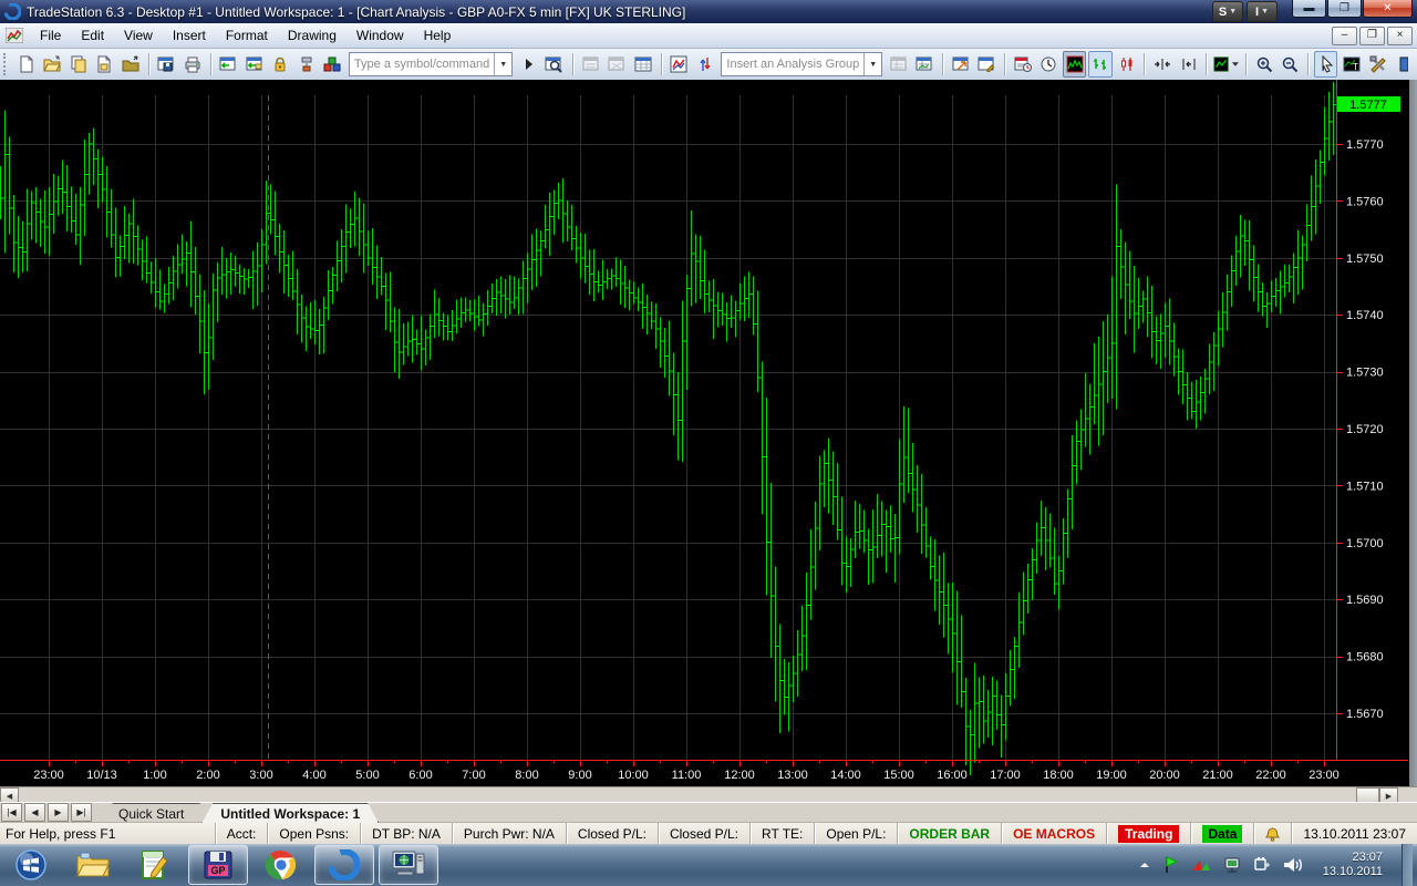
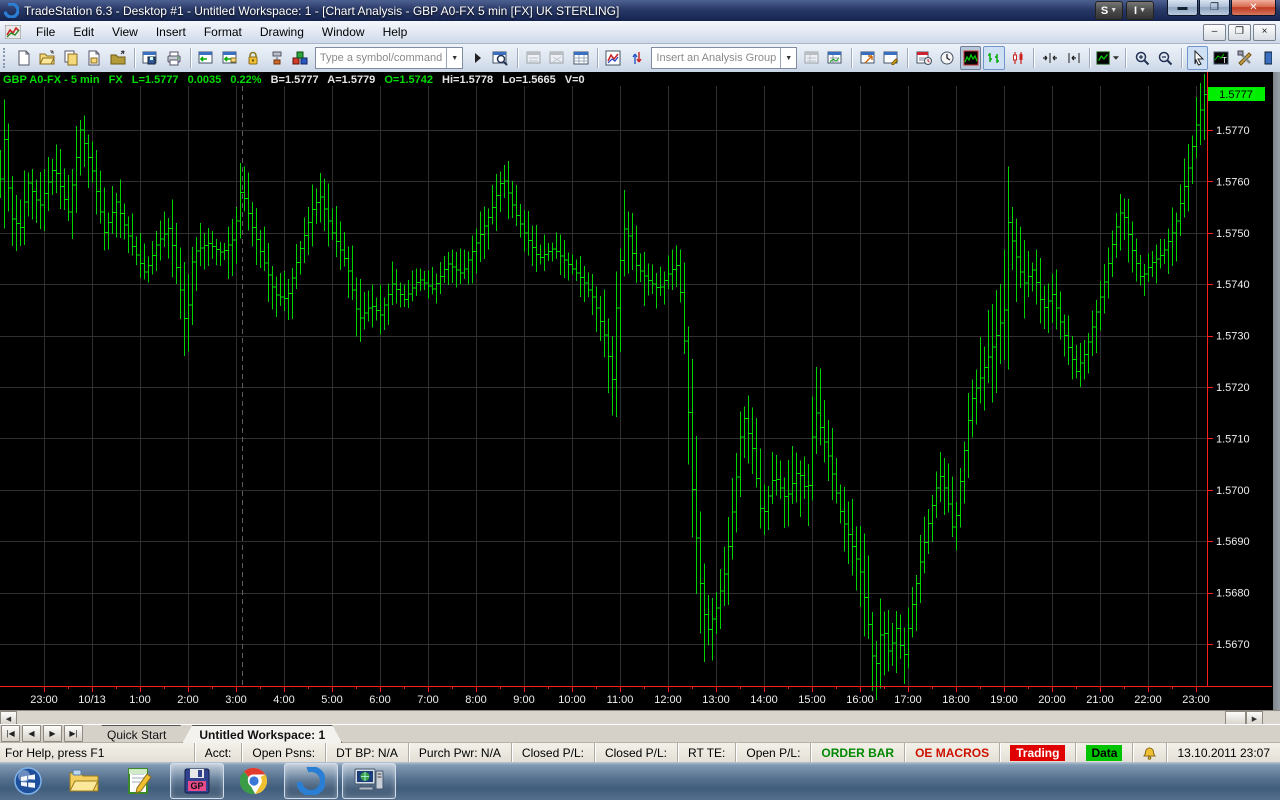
  TradeStation 6.3 - Desktop #1 - Untitled Workspace: 1 - [Chart Analysis - GBP A0-FX 5 min [FX] UK STERLING]
  S
  I
  ▬
  ❐
  ✕
  File Edit View Insert Format Drawing Window Help
  –
  ❐
  ×
  Type a symbol/command
  Insert an Analysis Group
  T
  1.5770
  1.5760
  1.5750
  1.5740
  1.5730
  1.5720
  1.5710
  1.5700
  1.5690
  1.5680
  1.5670
  1.5777
  23:00
  10/13
  1:00
  2:00
  3:00
  4:00
  5:00
  6:00
  7:00
  8:00
  9:00
  10:00
  11:00
  12:00
  13:00
  14:00
  15:00
  16:00
  17:00
  18:00
  19:00
  20:00
  21:00
  22:00
  23:00
+ GBP A0-FX - 5 min FX L=1.5777 0.0035 0.22% B=1.5777 A=1.5779 O=1.5742 Hi=1.5778 Lo=1.5665 V=0
  |◀
  ◀
  ▶
  ▶|
  Quick Start
  Untitled Workspace: 1
  For Help, press F1
  Acct:
  Open Psns:
  DT BP: N/A
  Purch Pwr: N/A
  Closed P/L:
  Closed P/L:
  RT TE:
  Open P/L:
  ORDER BAR
  OE MACROS
  Trading
  Data
  13.10.2011 23:07
  GP
- 23:07
- 13.10.2011
